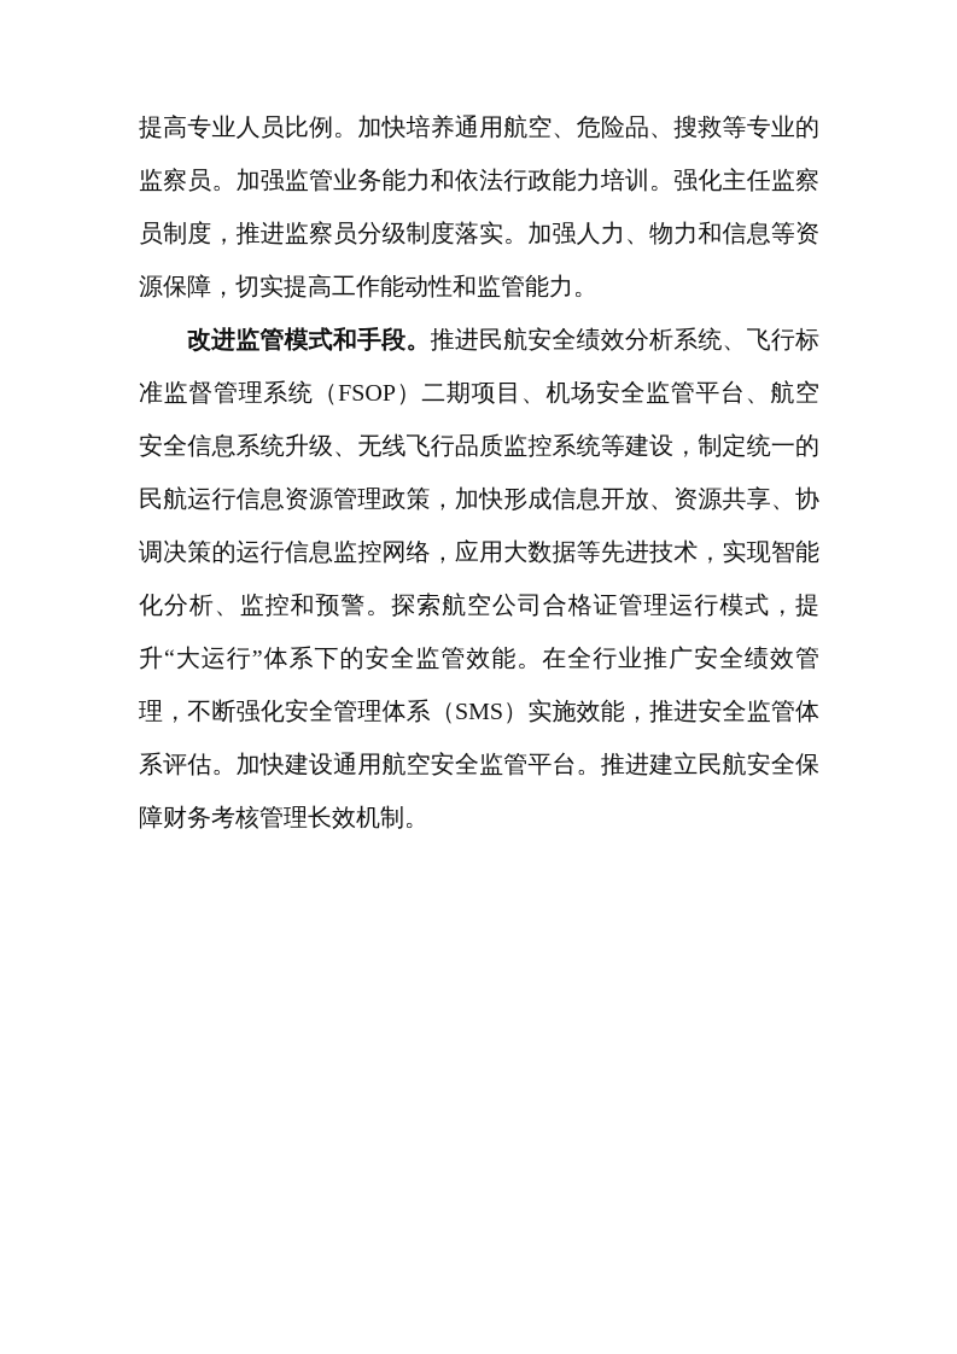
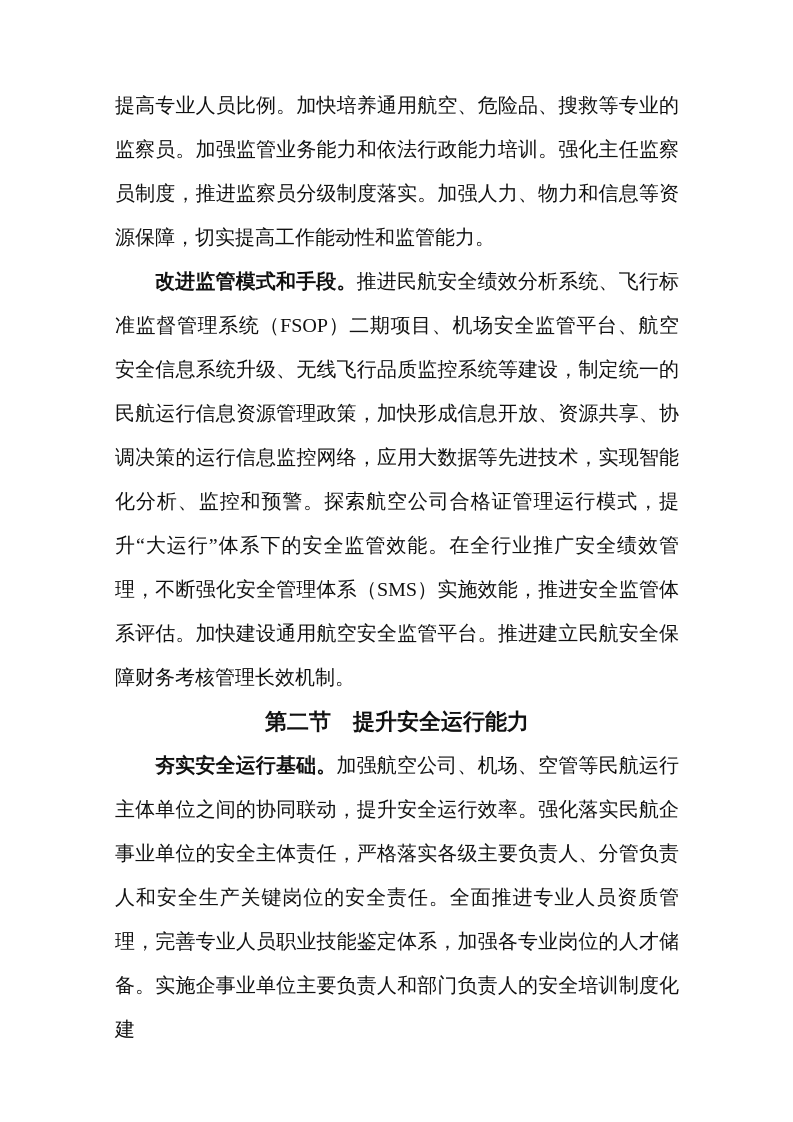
  提高专业人员比例。加快培养通用航空、危险品、搜救等专业的监察员。加强监管业务能力和依法行政能力培训。强化主任监察员制度，推进监察员分级制度落实。加强人力、物力和信息等资源保障，切实提高工作能动性和监管能力。
  改进监管模式和手段。推进民航安全绩效分析系统、飞行标准监督管理系统（FSOP）二期项目、机场安全监管平台、航空安全信息系统升级、无线飞行品质监控系统等建设，制定统一的民航运行信息资源管理政策，加快形成信息开放、资源共享、协调决策的运行信息监控网络，应用大数据等先进技术，实现智能化分析、监控和预警。探索航空公司合格证管理运行模式，提升“大运行”体系下的安全监管效能。在全行业推广安全绩效管理，不断强化安全管理体系（SMS）实施效能，推进安全监管体系评估。加快建设通用航空安全监管平台。推进建立民航安全保障财务考核管理长效机制。
+ 第二节 提升安全运行能力
+ 夯实安全运行基础。加强航空公司、机场、空管等民航运行主体单位之间的协同联动，提升安全运行效率。强化落实民航企事业单位的安全主体责任，严格落实各级主要负责人、分管负责人和安全生产关键岗位的安全责任。全面推进专业人员资质管理，完善专业人员职业技能鉴定体系，加强各专业岗位的人才储备。实施企事业单位主要负责人和部门负责人的安全培训制度化建
